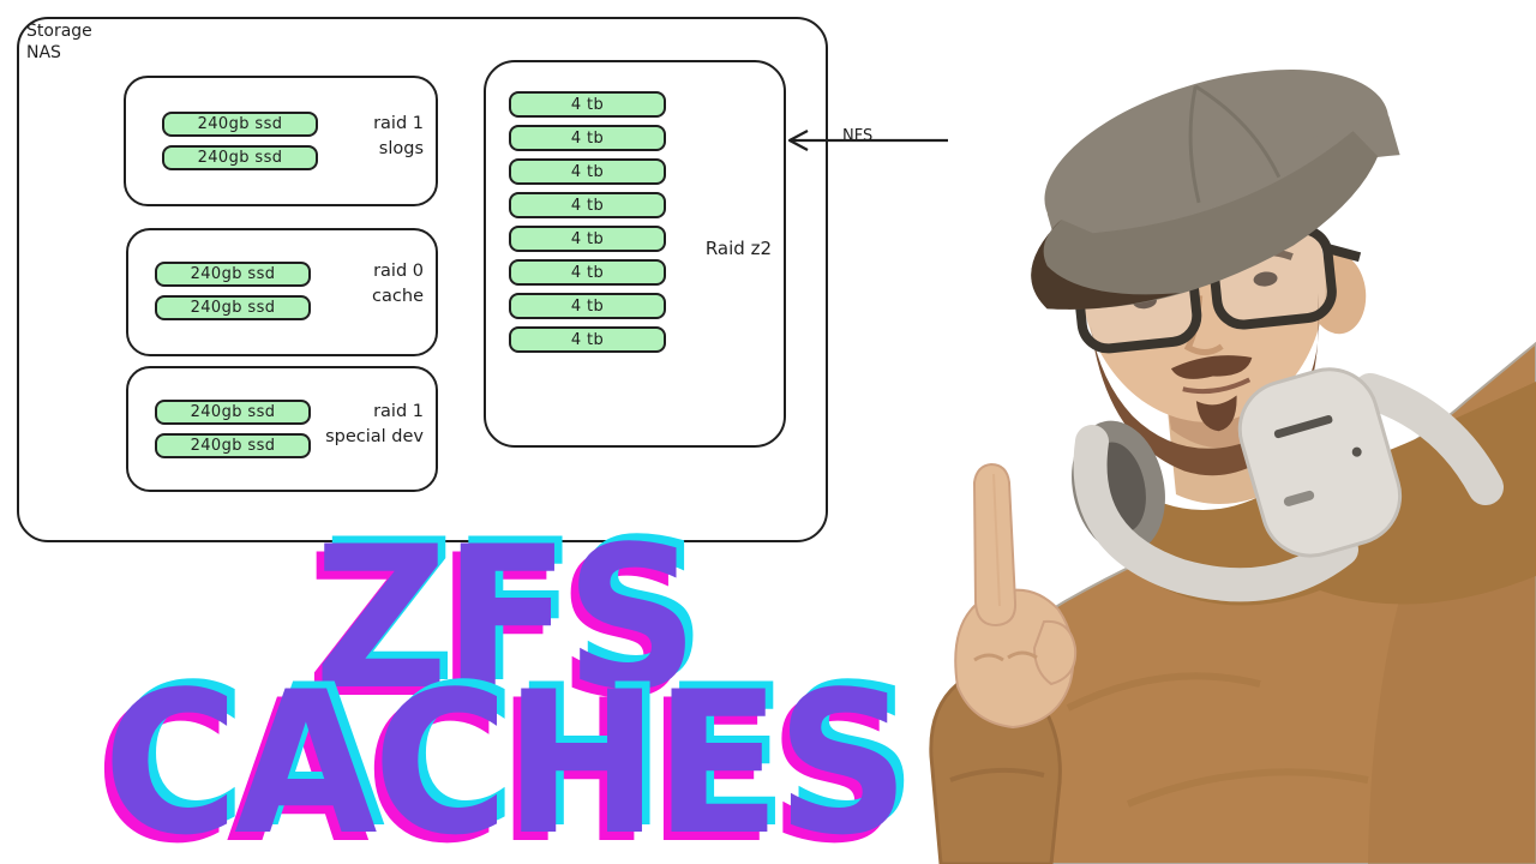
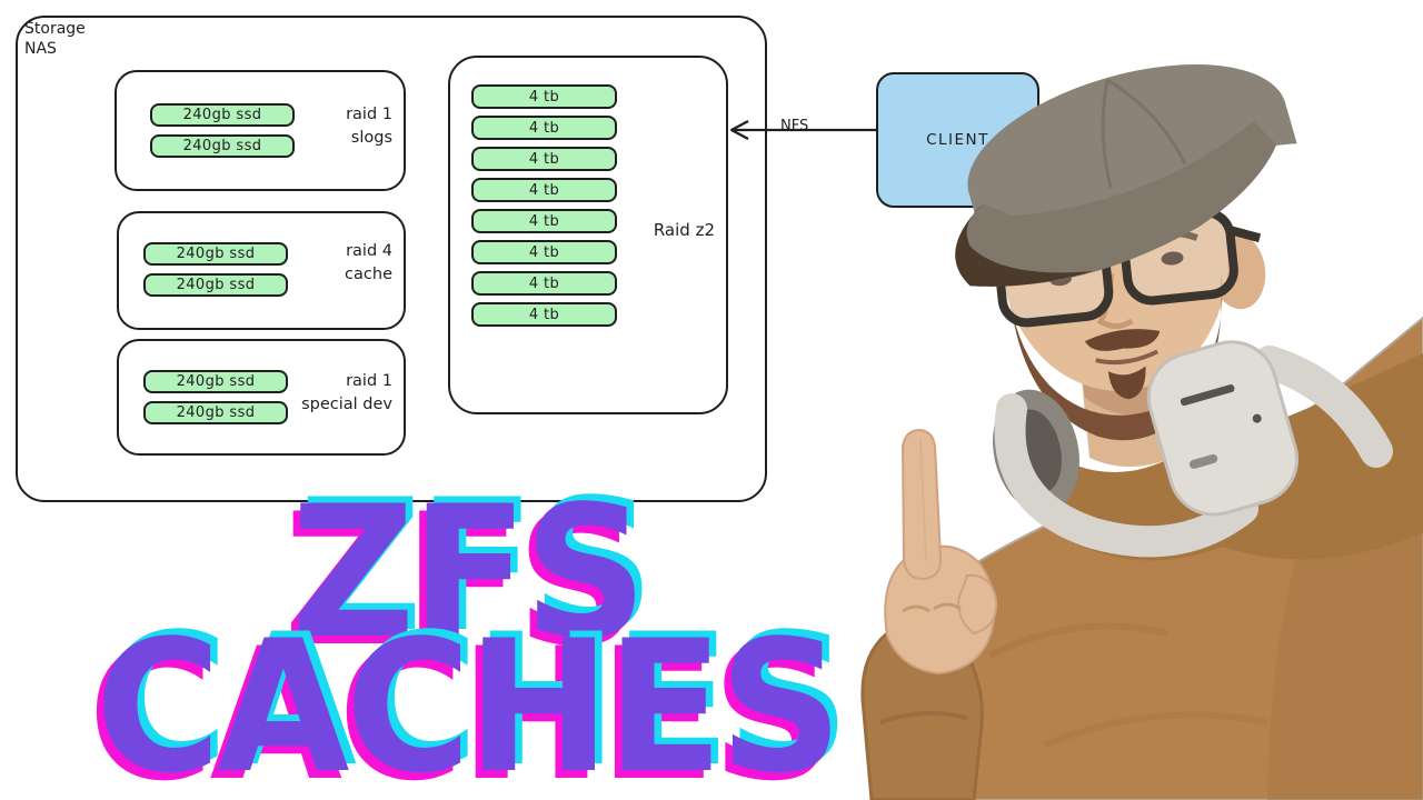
  Storage
  NAS
  240gb ssd
  240gb ssd
  raid 1
  slogs
  240gb ssd
  240gb ssd
- raid 0
+ raid 4
  cache
  240gb ssd
  240gb ssd
  raid 1
  special dev
  4 tb
  4 tb
  4 tb
  4 tb
  4 tb
  4 tb
  4 tb
  4 tb
  Raid z2
  NFS
+ CLIENT
  ZFS
  CACHES
